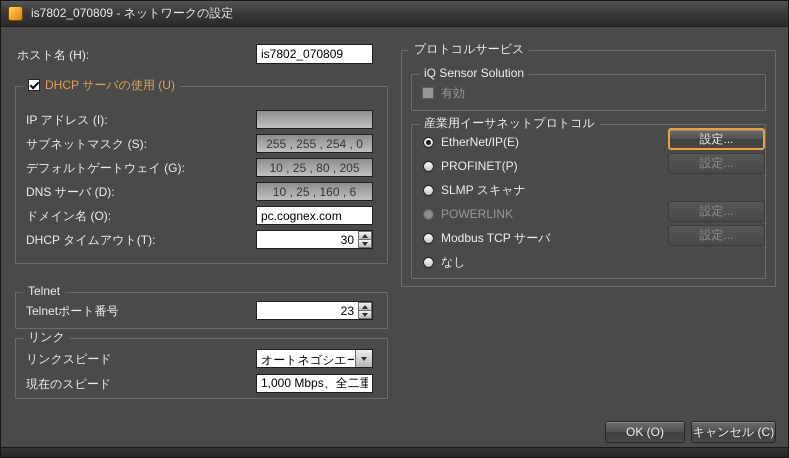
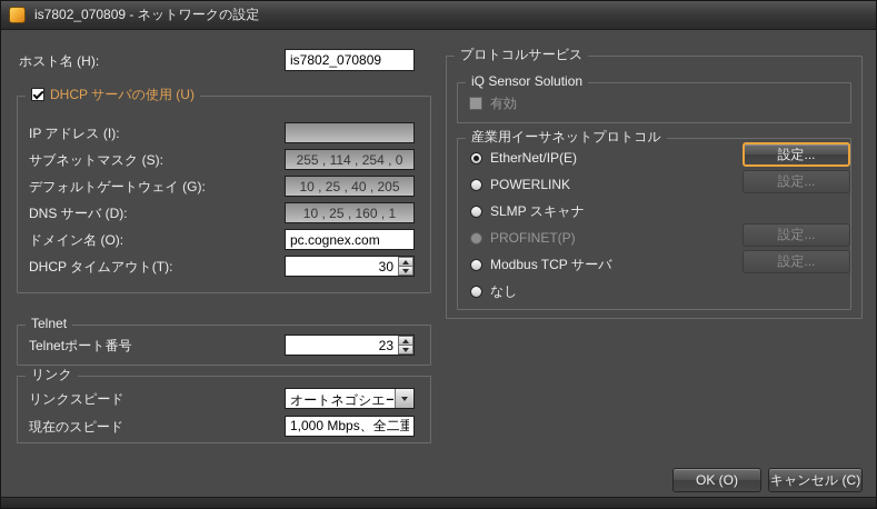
  is7802_070809 - ネットワークの設定
  ホスト名 (H):
  is7802_070809
  DHCP サーバの使用 (U)
  IP アドレス (I):
  サブネットマスク (S):
- 255 , 255 , 254 , 0
+ 255 , 114 , 254 , 0
  デフォルトゲートウェイ (G):
- 10 , 25 , 80 , 205
+ 10 , 25 , 40 , 205
  DNS サーバ (D):
- 10 , 25 , 160 , 6
+ 10 , 25 , 160 , 1
  ドメイン名 (O):
  pc.cognex.com
  DHCP タイムアウト(T):
  30
  Telnet
  Telnetポート番号
  23
  リンク
  リンクスピード
  オートネゴシエー
  現在のスピード
  1,000 Mbps、全二重
  プロトコルサービス
  iQ Sensor Solution
  有効
  産業用イーサネットプロトコル
  EtherNet/IP(E)
- PROFINET(P)
+ POWERLINK
  SLMP スキャナ
- POWERLINK
+ PROFINET(P)
  Modbus TCP サーバ
  なし
  設定...
  設定...
  設定...
  設定...
  OK (O)
  キャンセル (C)
